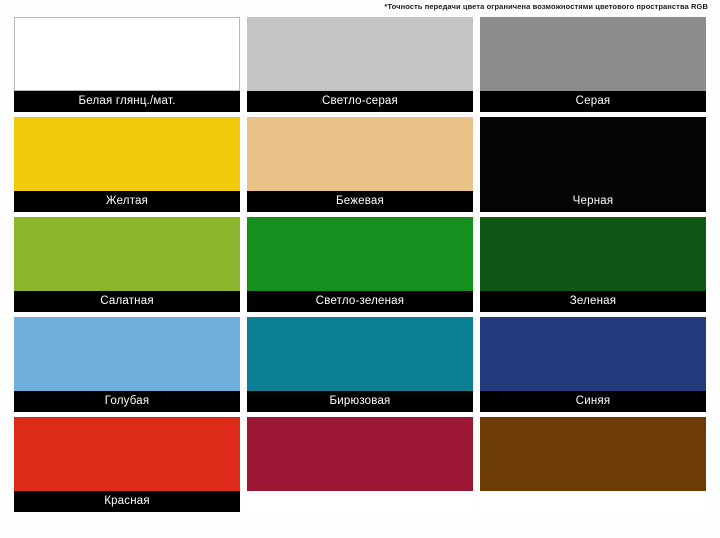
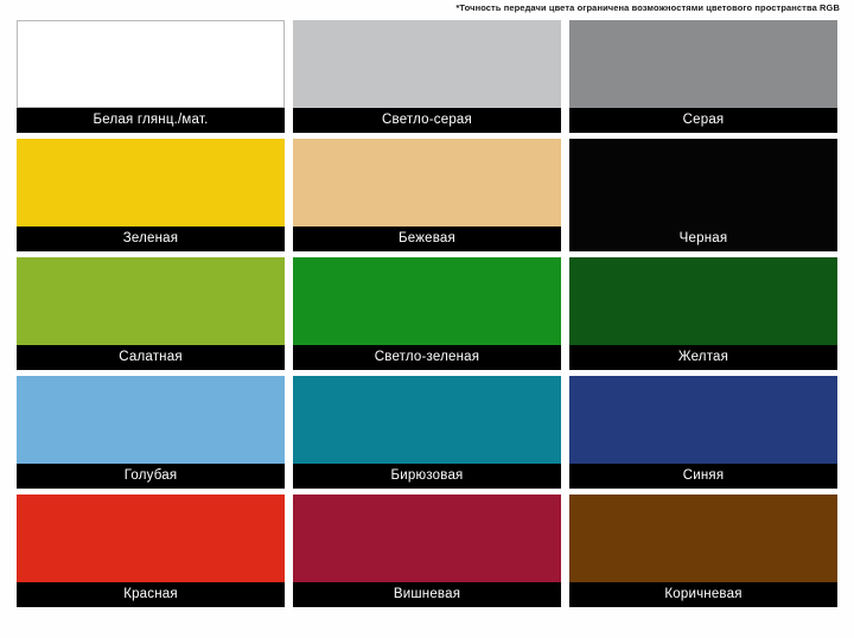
  *Точность передачи цвета ограничена возможностями цветового пространства RGB
  Белая глянц./мат.
  Светло-серая
  Серая
- Желтая
+ Зеленая
  Бежевая
  Черная
  Салатная
  Светло-зеленая
- Зеленая
+ Желтая
  Голубая
  Бирюзовая
  Синяя
  Красная
+ Вишневая
+ Коричневая
